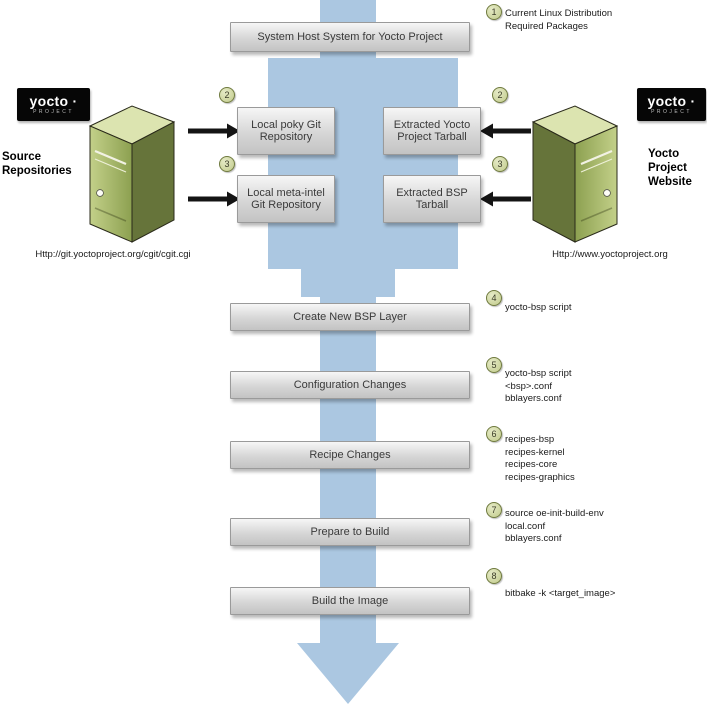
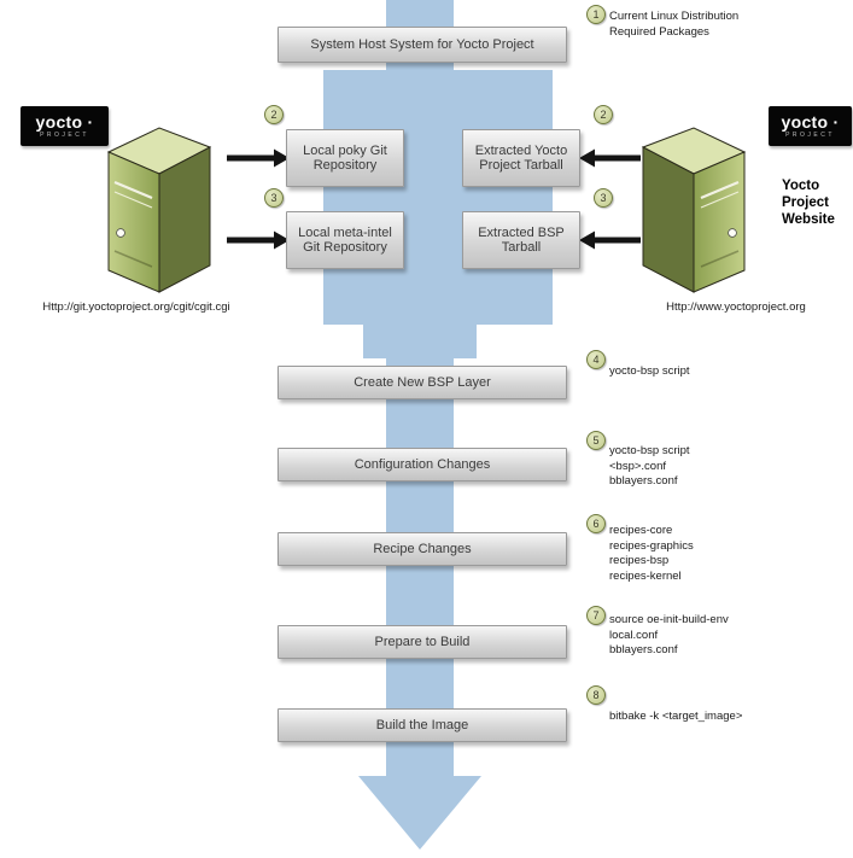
  System Host System for Yocto Project
  1
  Current Linux Distribution
  Required Packages
  2
  Local poky Git Repository
  3
  Local meta-intel Git Repository
  2
  Extracted Yocto Project Tarball
  3
  Extracted BSP Tarball
  yocto ·
- Source Repositories
  Http://git.yoctoproject.org/cgit/cgit.cgi
  yocto ·
  Yocto Project Website
  Http://www.yoctoproject.org
  Create New BSP Layer
  4
  yocto-bsp script
  Configuration Changes
  5
  yocto-bsp script
  <bsp>.conf
  bblayers.conf
  Recipe Changes
  6
- recipes-bsp
+ recipes-core
- recipes-kernel
+ recipes-graphics
- recipes-core
+ recipes-bsp
- recipes-graphics
+ recipes-kernel
  Prepare to Build
  7
  source oe-init-build-env
  local.conf
  bblayers.conf
  Build the Image
  8
  bitbake -k <target_image>
